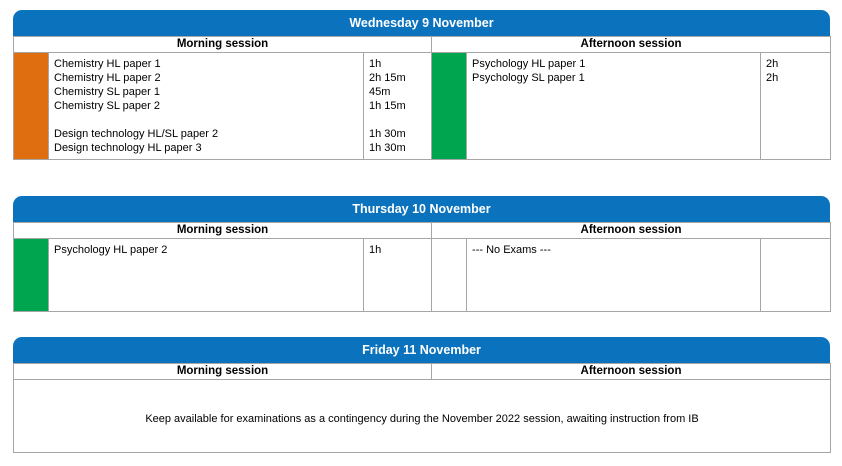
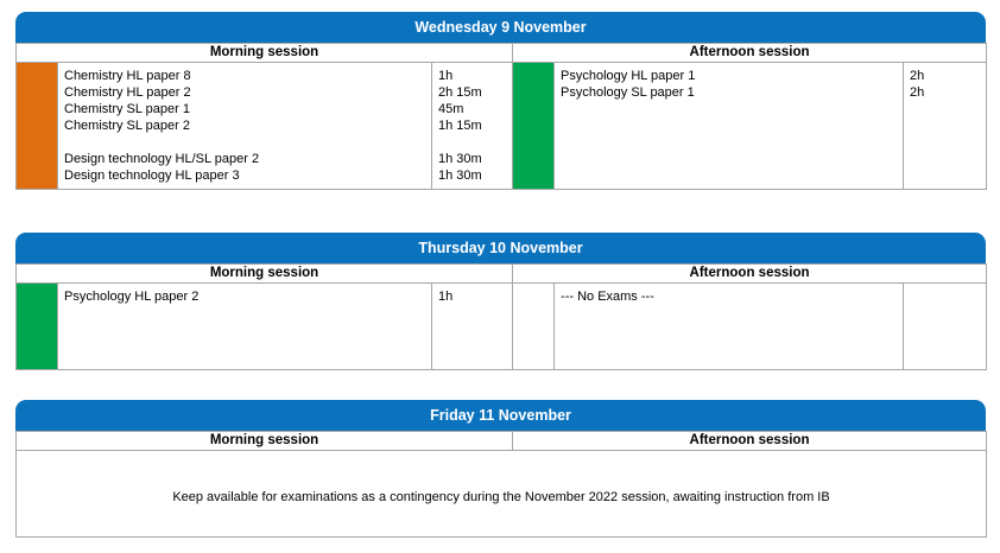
  Wednesday 9 November
  Morning session	Afternoon session
- 	Chemistry HL paper 1 Chemistry HL paper 2 Chemistry SL paper 1 Chemistry SL paper 2 Design technology HL/SL paper 2 Design technology HL paper 3	1h 2h 15m 45m 1h 15m 1h 30m 1h 30m		Psychology HL paper 1 Psychology SL paper 1	2h 2h
+ 	Chemistry HL paper 8 Chemistry HL paper 2 Chemistry SL paper 1 Chemistry SL paper 2 Design technology HL/SL paper 2 Design technology HL paper 3	1h 2h 15m 45m 1h 15m 1h 30m 1h 30m		Psychology HL paper 1 Psychology SL paper 1	2h 2h
  Thursday 10 November
  Morning session	Afternoon session
  	Psychology HL paper 2	1h		--- No Exams ---
  Friday 11 November
  Morning session	Afternoon session
  Keep available for examinations as a contingency during the November 2022 session, awaiting instruction from IB
